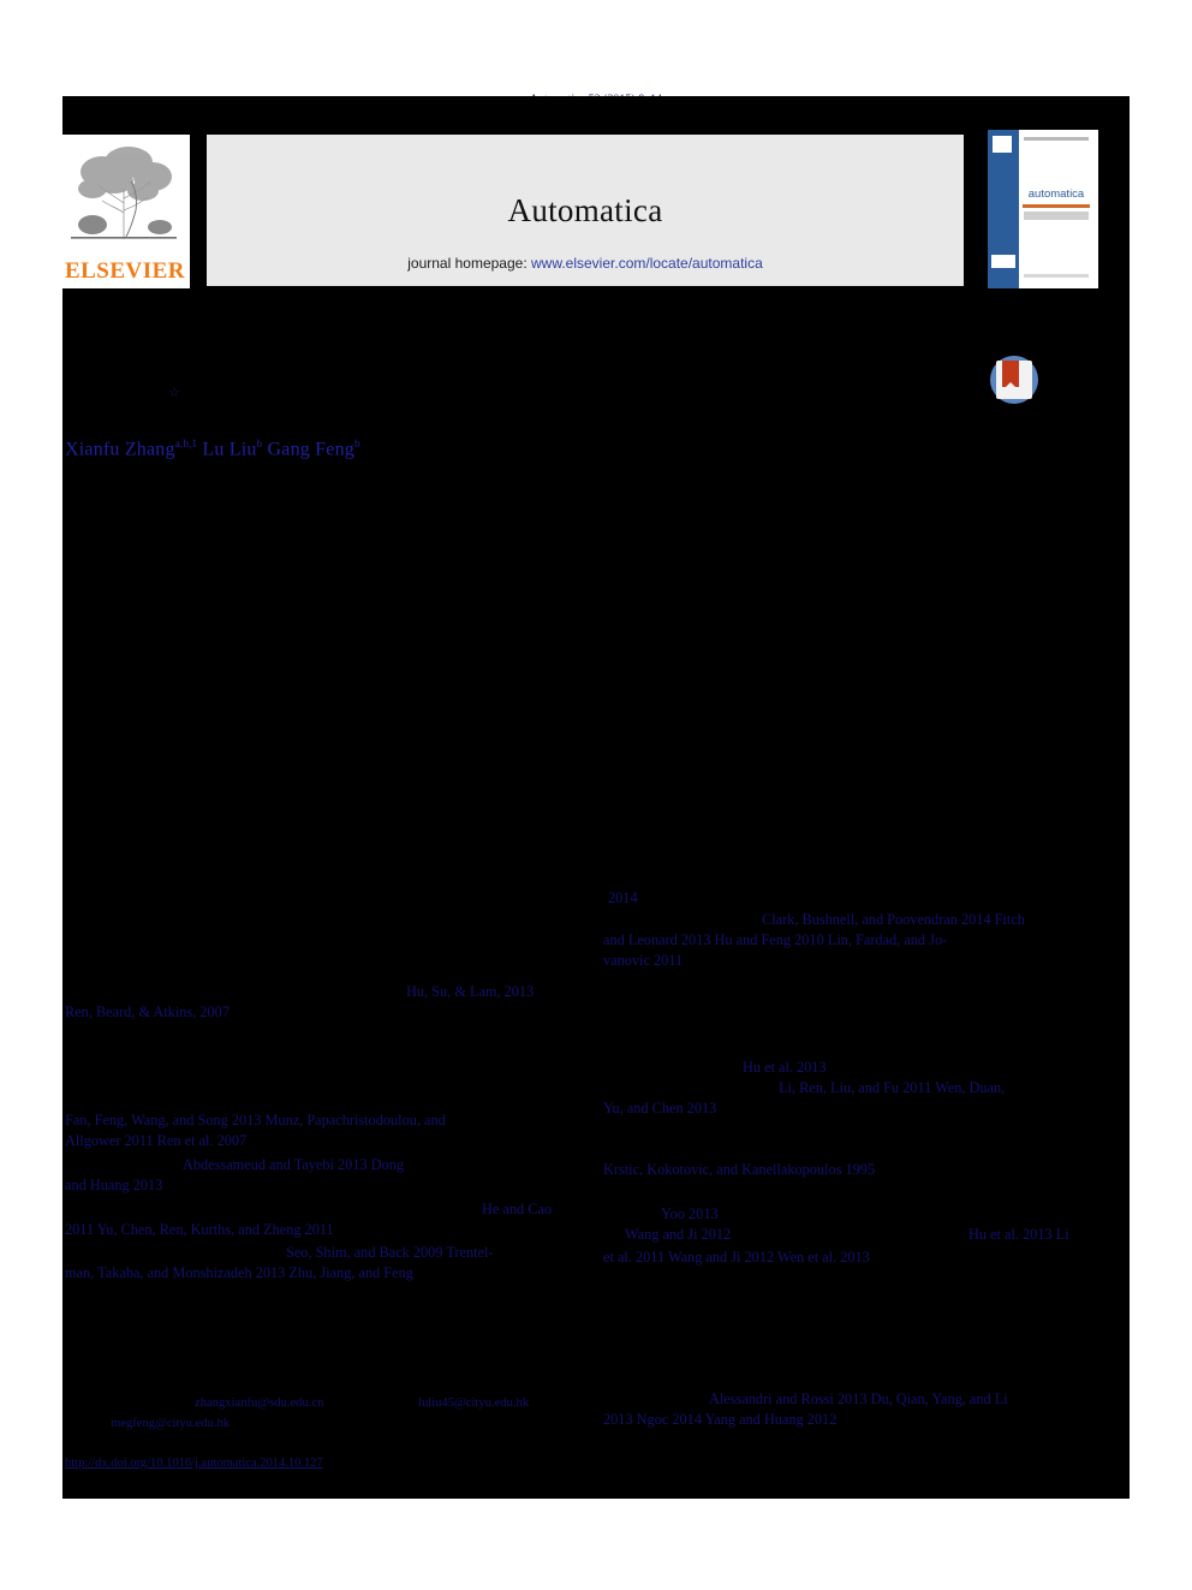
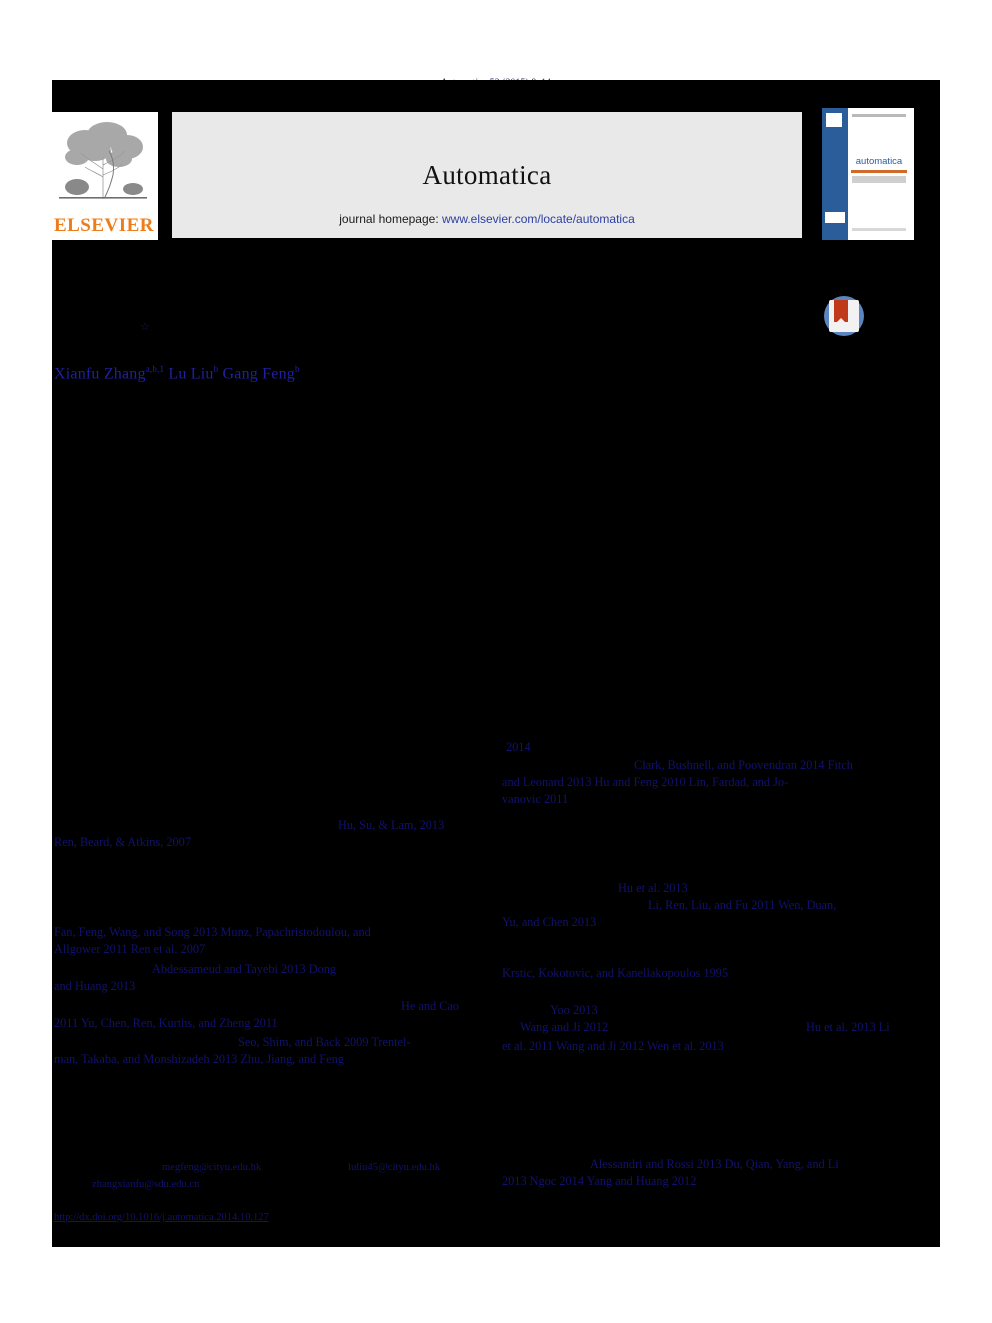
  ELSEVIER
  Automatica
  journal homepage: www.elsevier.com/locate/automatica
  automatica
  ☆
  Xianfu Zhanga,b,1 Lu Liub Gang Fengb
  Hu, Su, & Lam, 2013
  Ren, Beard, & Atkins, 2007
  Fan, Feng, Wang, and Song 2013 Munz, Papachristodoulou, and
  Allgower 2011 Ren et al. 2007
  Abdessameud and Tayebi 2013 Dong
  and Huang 2013
  He and Cao
  2011 Yu, Chen, Ren, Kurths, and Zheng 2011
  Seo, Shim, and Back 2009 Trentel-
  man, Takaba, and Monshizadeh 2013 Zhu, Jiang, and Feng
  2014
  Clark, Bushnell, and Poovendran 2014 Fitch
  and Leonard 2013 Hu and Feng 2010 Lin, Fardad, and Jo-
  vanovic 2011
  Hu et al. 2013
  Li, Ren, Liu, and Fu 2011 Wen, Duan,
  Yu, and Chen 2013
  Krstic, Kokotovic, and Kanellakopoulos 1995
  Yoo 2013
  Wang and Ji 2012
  Hu et al. 2013 Li
  et al. 2011 Wang and Ji 2012 Wen et al. 2013
  Alessandri and Rossi 2013 Du, Qian, Yang, and Li
  2013 Ngoc 2014 Yang and Huang 2012
- zhangxianfu@sdu.edu.cn
+ megfeng@cityu.edu.hk
  luliu45@cityu.edu.hk
- megfeng@cityu.edu.hk
+ zhangxianfu@sdu.edu.cn
  http://dx.doi.org/10.1016/j.automatica.2014.10.127
